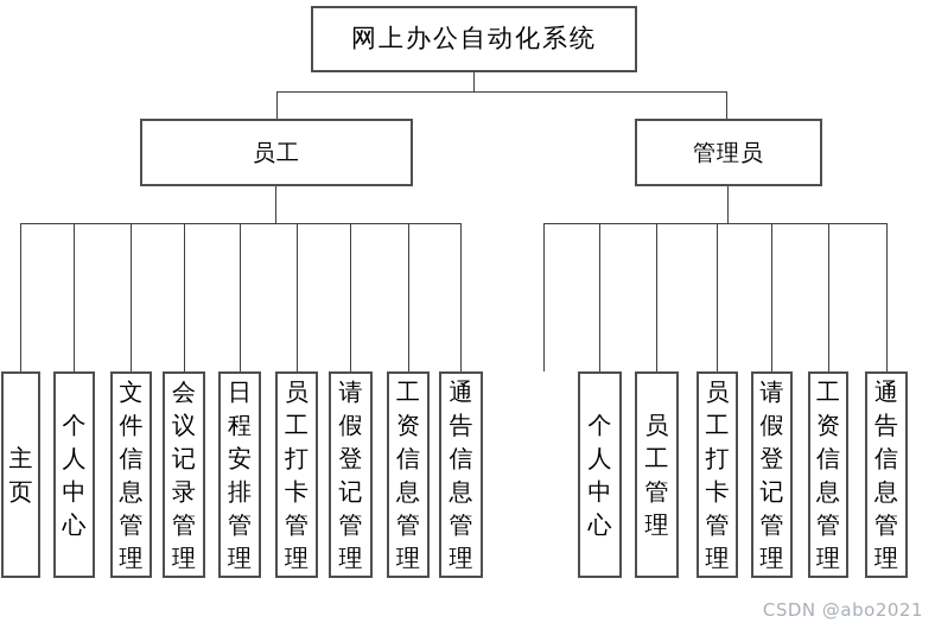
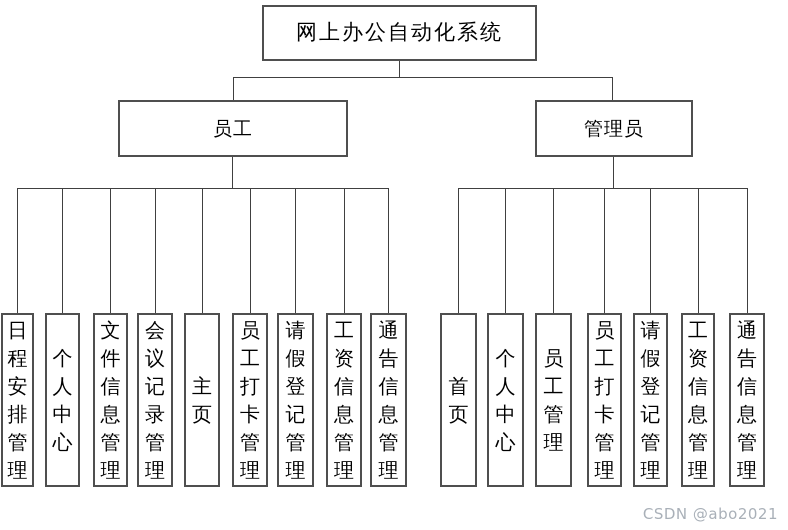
  网上办公自动化系统
  员工
  管理员
- 主页
+ 日程安排管理
  个人中心
  文件信息管理
  会议记录管理
- 日程安排管理
+ 主页
  员工打卡管理
  请假登记管理
  工资信息管理
  通告信息管理
+ 首页
  个人中心
  员工管理
  员工打卡管理
  请假登记管理
  工资信息管理
  通告信息管理
  CSDN @abo2021
